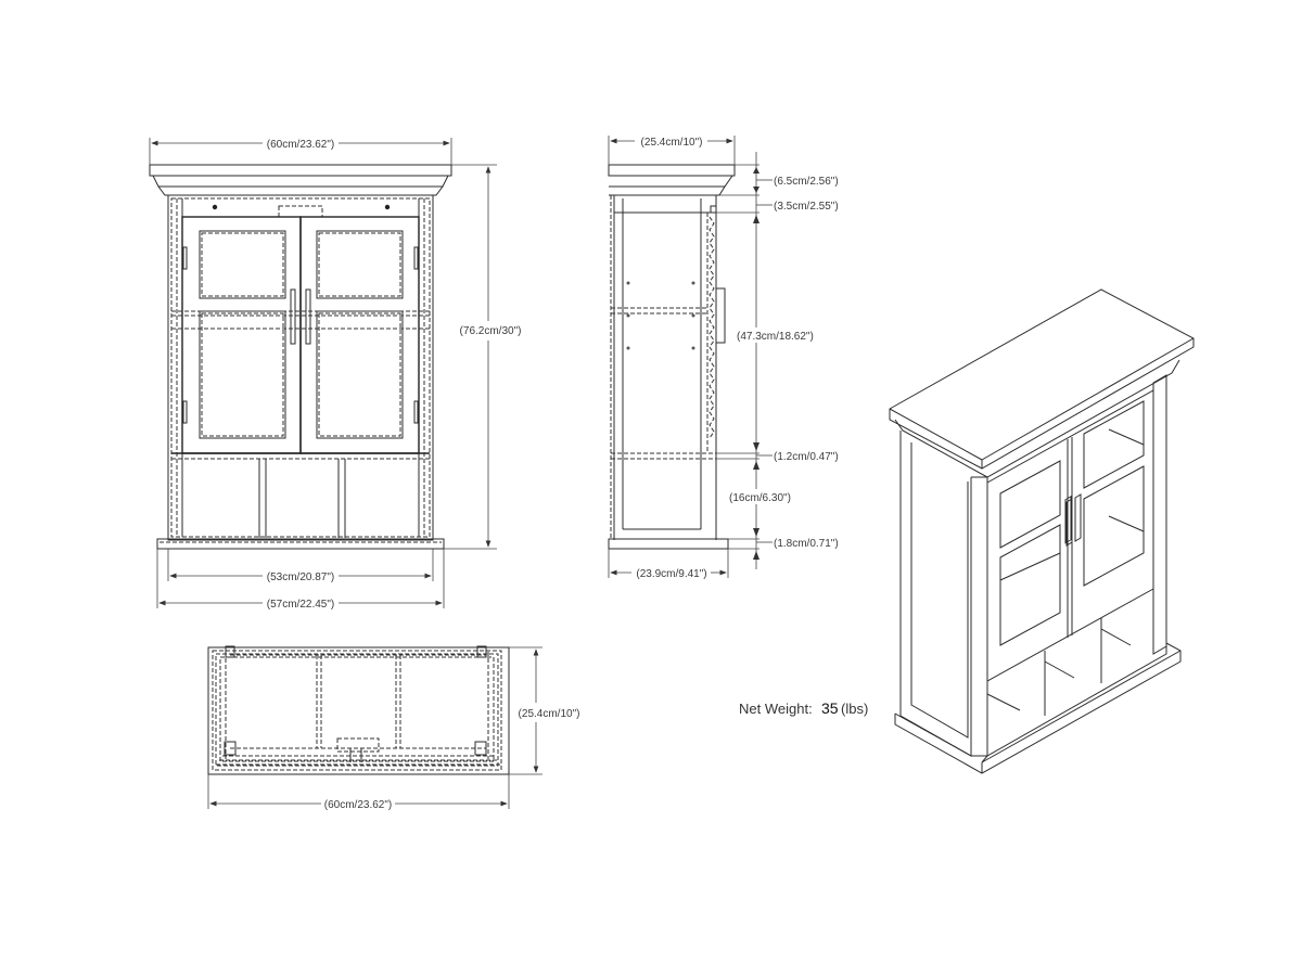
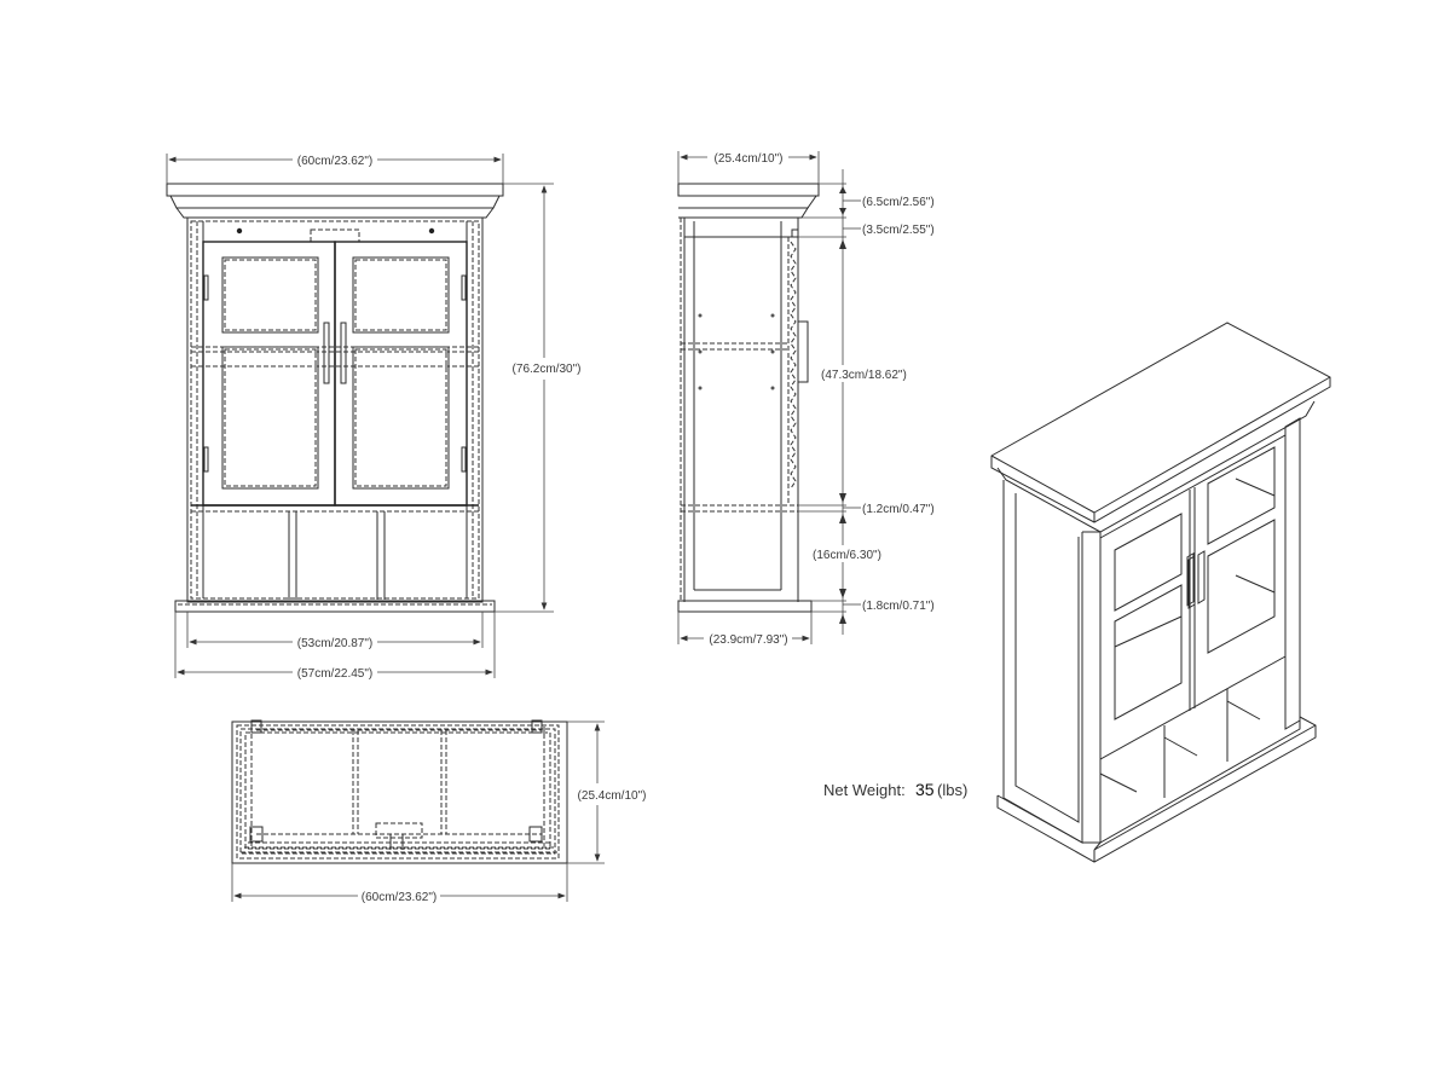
  (60cm/23.62")
  (76.2cm/30")
  (53cm/20.87")
  (57cm/22.45")
  (25.4cm/10")
  (6.5cm/2.56")
  (3.5cm/2.55")
  (47.3cm/18.62")
  (1.2cm/0.47")
  (16cm/6.30")
  (1.8cm/0.71")
- (23.9cm/9.41")
+ (23.9cm/7.93")
  (25.4cm/10")
  (60cm/23.62")
  Net Weight:
  35
  (lbs)
